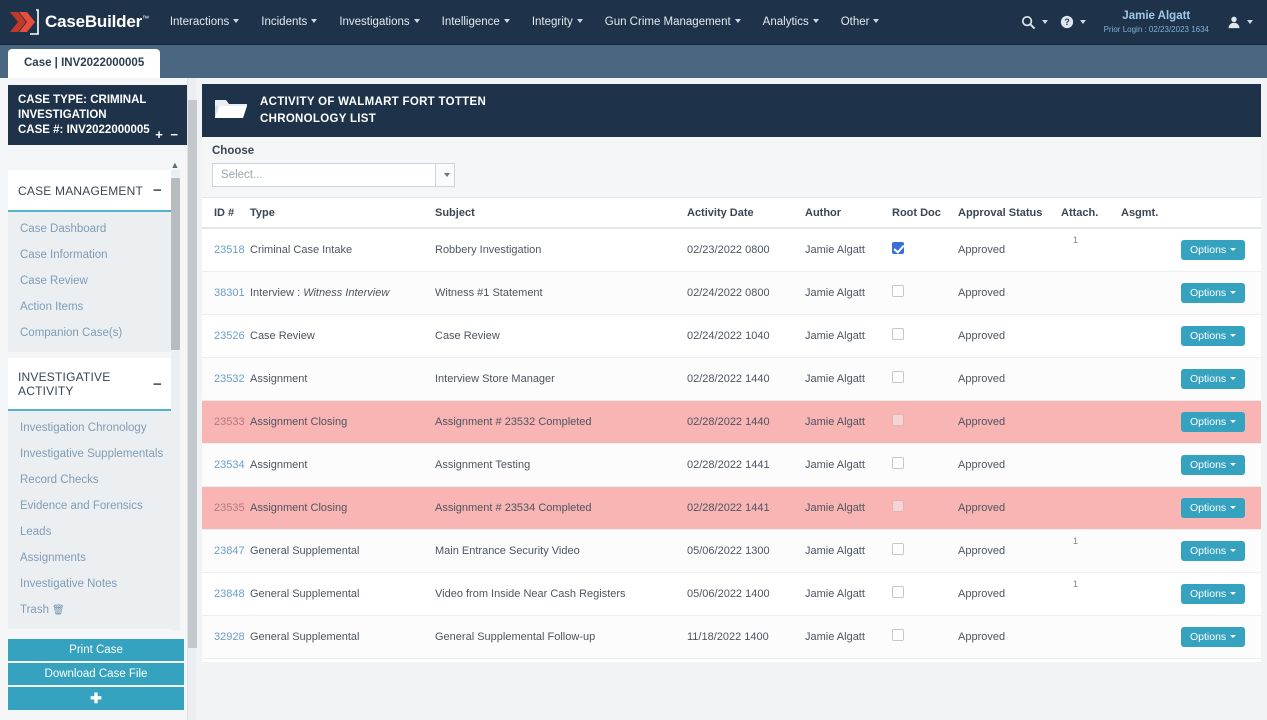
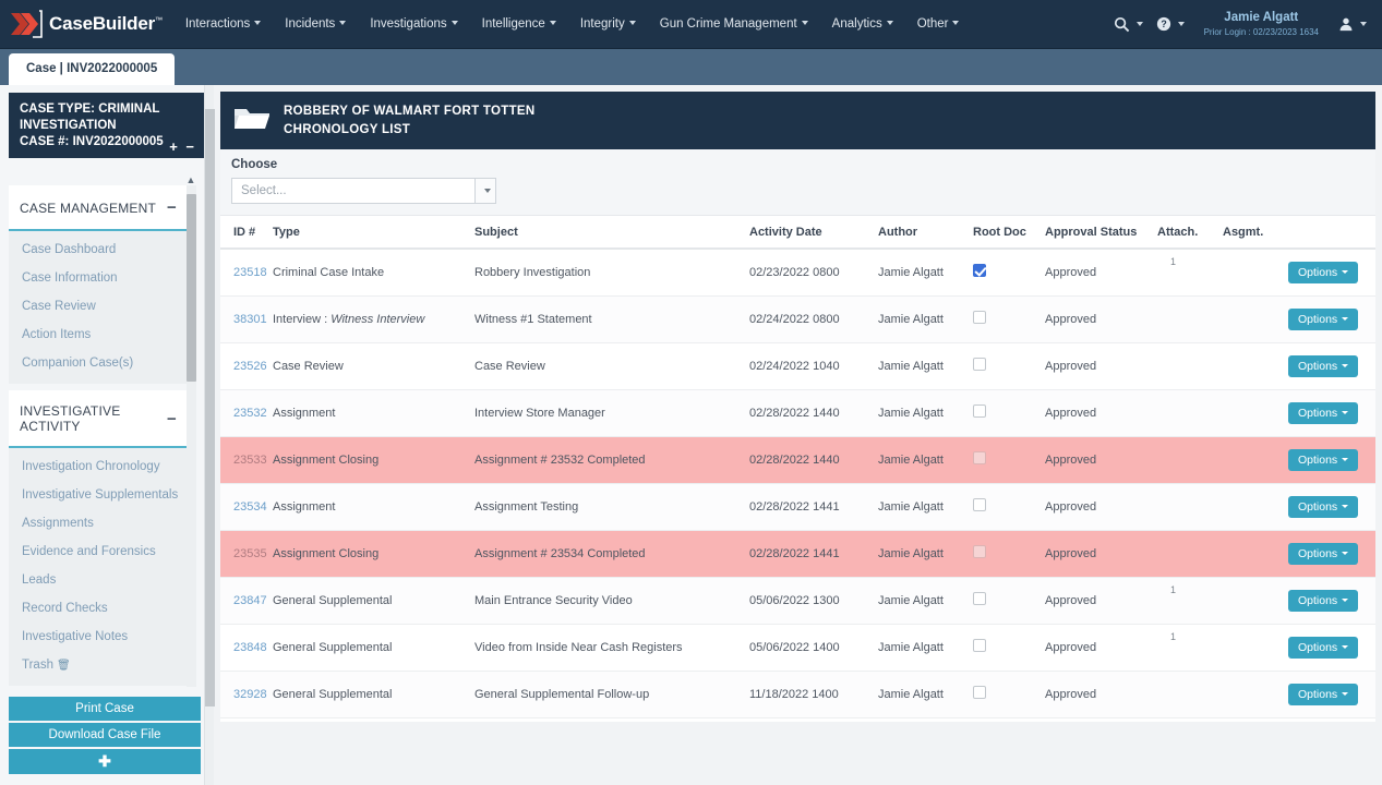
  CaseBuilder
  Interactions
  Incidents
  Investigations
  Intelligence
  Integrity
  Gun Crime Management
  Analytics
  Other
  ?
  Jamie Algatt
  Prior Login : 02/23/2023 1634
  Case | INV2022000005
  CASE TYPE: CRIMINAL INVESTIGATION
  CASE #: INV2022000005
  + −
  ▲
  CASE MANAGEMENT
  −
  Case Dashboard
  Case Information
  Case Review
  Action Items
  Companion Case(s)
  INVESTIGATIVE ACTIVITY
  −
  Investigation Chronology
  Investigative Supplementals
- Record Checks
+ Assignments
  Evidence and Forensics
  Leads
- Assignments
+ Record Checks
  Investigative Notes
  Trash 🗑
  Print Case
  Download Case File
  ✚
- ACTIVITY OF WALMART FORT TOTTEN
+ ROBBERY OF WALMART FORT TOTTEN
  CHRONOLOGY LIST
  Choose
  Select...
  ID #	Type	Subject	Activity Date	Author	Root Doc	Approval Status	Attach.	Asgmt.
  23518	Criminal Case Intake	Robbery Investigation	02/23/2022 0800	Jamie Algatt		Approved	1		Options
  38301	Interview : Witness Interview	Witness #1 Statement	02/24/2022 0800	Jamie Algatt		Approved			Options
  23526	Case Review	Case Review	02/24/2022 1040	Jamie Algatt		Approved			Options
  23532	Assignment	Interview Store Manager	02/28/2022 1440	Jamie Algatt		Approved			Options
  23533	Assignment Closing	Assignment # 23532 Completed	02/28/2022 1440	Jamie Algatt		Approved			Options
  23534	Assignment	Assignment Testing	02/28/2022 1441	Jamie Algatt		Approved			Options
  23535	Assignment Closing	Assignment # 23534 Completed	02/28/2022 1441	Jamie Algatt		Approved			Options
  23847	General Supplemental	Main Entrance Security Video	05/06/2022 1300	Jamie Algatt		Approved	1		Options
  23848	General Supplemental	Video from Inside Near Cash Registers	05/06/2022 1400	Jamie Algatt		Approved	1		Options
  32928	General Supplemental	General Supplemental Follow-up	11/18/2022 1400	Jamie Algatt		Approved			Options
